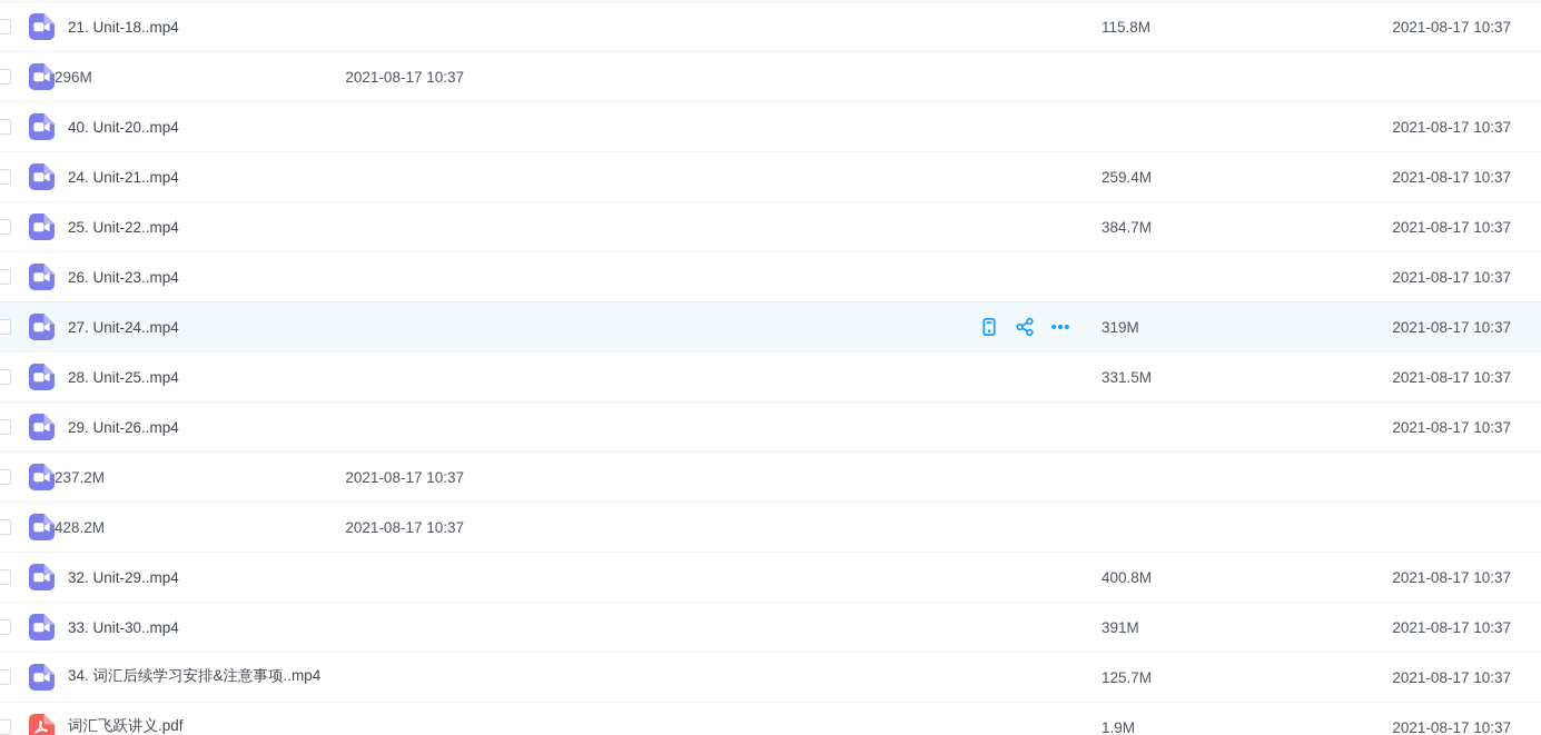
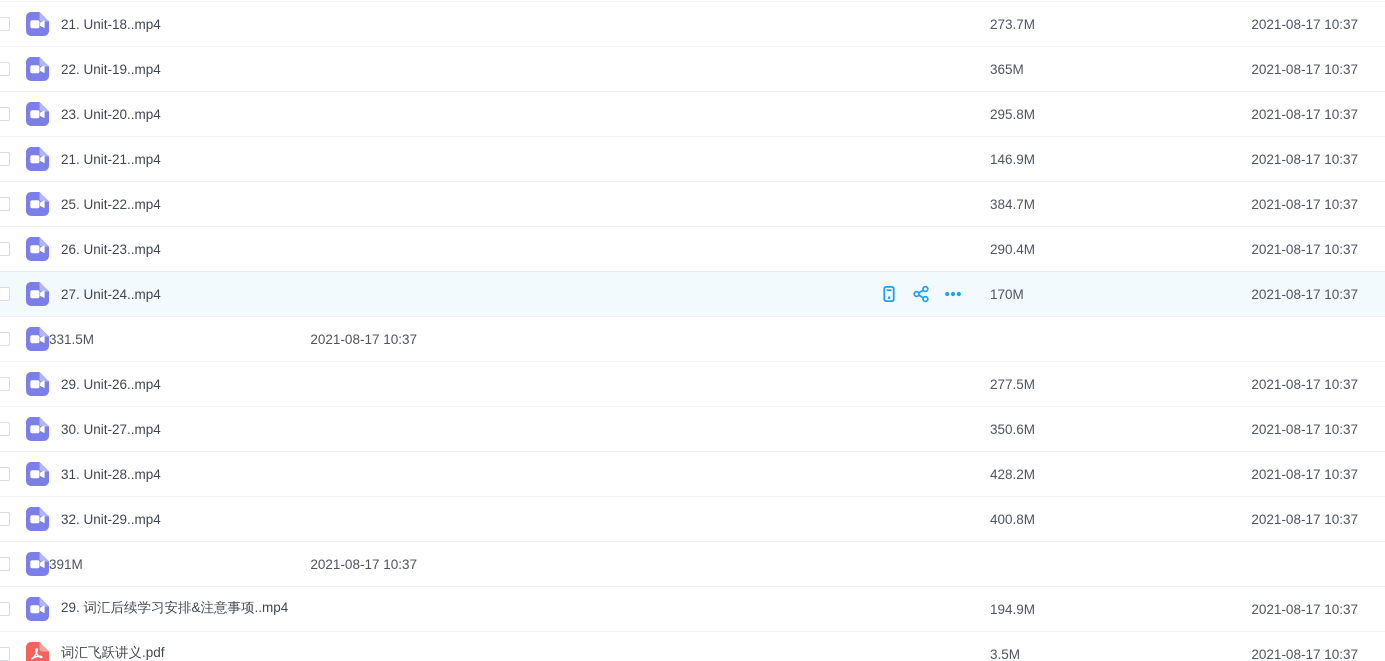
  21. Unit-18..mp4
- 115.8M
+ 273.7M
  2021-08-17 10:37
+ 22. Unit-19..mp4
- 296M
+ 365M
  2021-08-17 10:37
- 40. Unit-20..mp4
+ 23. Unit-20..mp4
+ 295.8M
  2021-08-17 10:37
- 24. Unit-21..mp4
+ 21. Unit-21..mp4
- 259.4M
+ 146.9M
  2021-08-17 10:37
  25. Unit-22..mp4
  384.7M
  2021-08-17 10:37
  26. Unit-23..mp4
+ 290.4M
  2021-08-17 10:37
  27. Unit-24..mp4
- 319M
+ 170M
  2021-08-17 10:37
- 28. Unit-25..mp4
  331.5M
  2021-08-17 10:37
  29. Unit-26..mp4
+ 277.5M
  2021-08-17 10:37
+ 30. Unit-27..mp4
- 237.2M
+ 350.6M
  2021-08-17 10:37
+ 31. Unit-28..mp4
  428.2M
  2021-08-17 10:37
  32. Unit-29..mp4
  400.8M
  2021-08-17 10:37
- 33. Unit-30..mp4
  391M
  2021-08-17 10:37
- 34. 词汇后续学习安排&注意事项..mp4
+ 29. 词汇后续学习安排&注意事项..mp4
- 125.7M
+ 194.9M
  2021-08-17 10:37
  词汇飞跃讲义.pdf
- 1.9M
+ 3.5M
  2021-08-17 10:37
